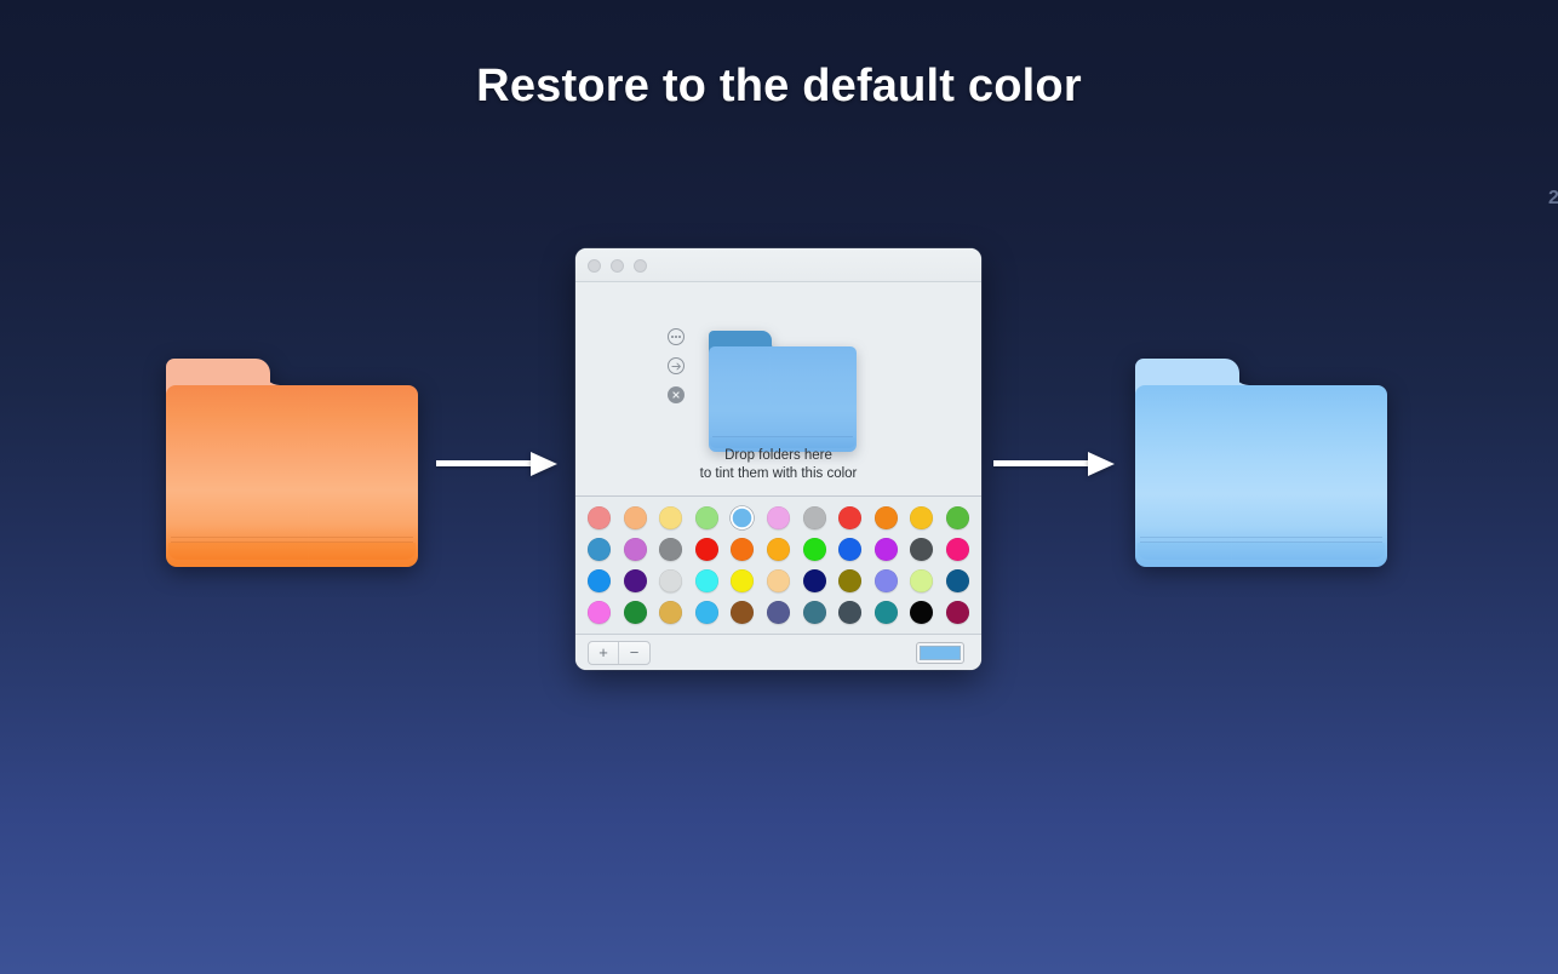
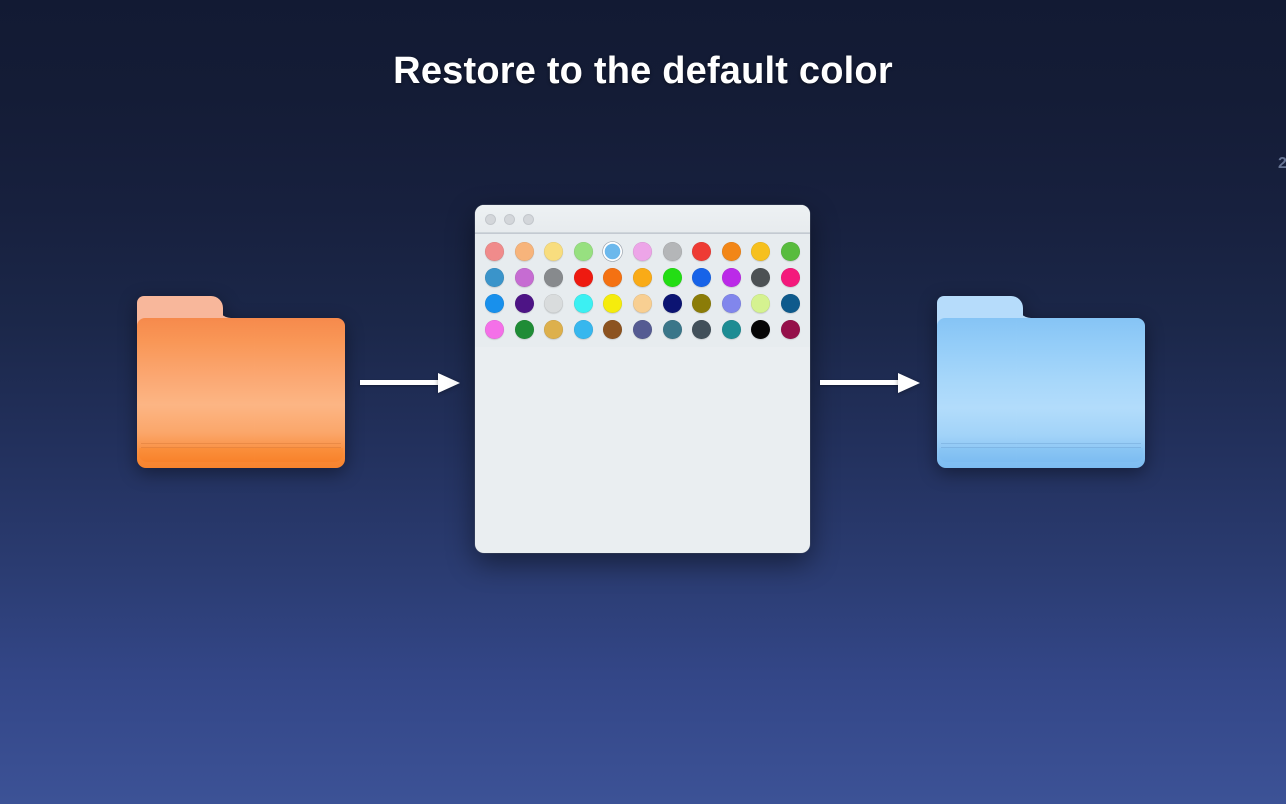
  Restore to the default color
  2
- Drop folders here
- to tint them with this color
- +
- −
